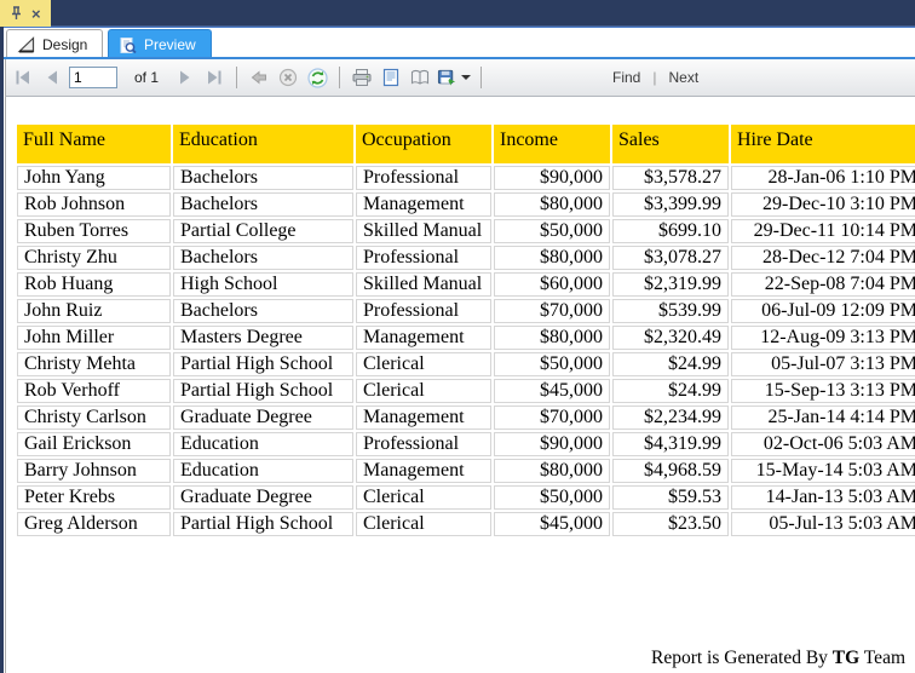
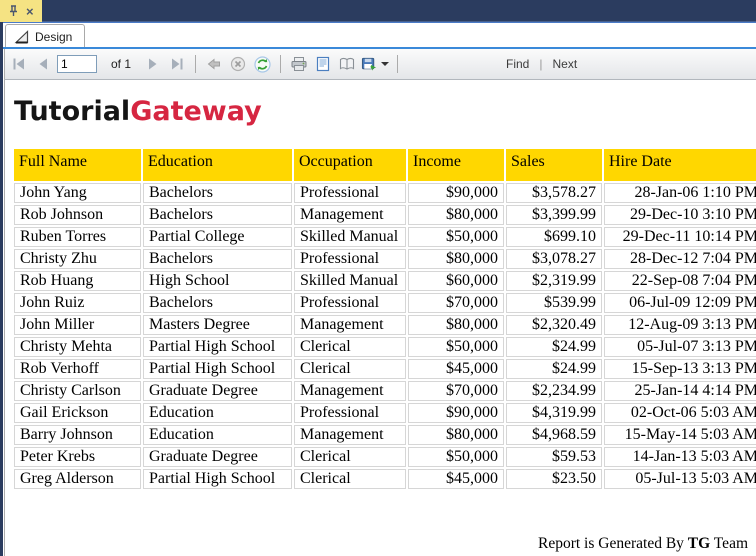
  ×
  Design
- Preview
  1
  of 1
  Find
  |
  Next
+ TutorialGateway
  Full Name	Education	Occupation	Income	Sales	Hire Date
  John Yang	Bachelors	Professional	$90,000	$3,578.27	28-Jan-06 1:10 PM
  Rob Johnson	Bachelors	Management	$80,000	$3,399.99	29-Dec-10 3:10 PM
  Ruben Torres	Partial College	Skilled Manual	$50,000	$699.10	29-Dec-11 10:14 PM
  Christy Zhu	Bachelors	Professional	$80,000	$3,078.27	28-Dec-12 7:04 PM
  Rob Huang	High School	Skilled Manual	$60,000	$2,319.99	22-Sep-08 7:04 PM
  John Ruiz	Bachelors	Professional	$70,000	$539.99	06-Jul-09 12:09 PM
  John Miller	Masters Degree	Management	$80,000	$2,320.49	12-Aug-09 3:13 PM
  Christy Mehta	Partial High School	Clerical	$50,000	$24.99	05-Jul-07 3:13 PM
  Rob Verhoff	Partial High School	Clerical	$45,000	$24.99	15-Sep-13 3:13 PM
  Christy Carlson	Graduate Degree	Management	$70,000	$2,234.99	25-Jan-14 4:14 PM
  Gail Erickson	Education	Professional	$90,000	$4,319.99	02-Oct-06 5:03 AM
  Barry Johnson	Education	Management	$80,000	$4,968.59	15-May-14 5:03 AM
  Peter Krebs	Graduate Degree	Clerical	$50,000	$59.53	14-Jan-13 5:03 AM
  Greg Alderson	Partial High School	Clerical	$45,000	$23.50	05-Jul-13 5:03 AM
  Report is Generated By TG Team
